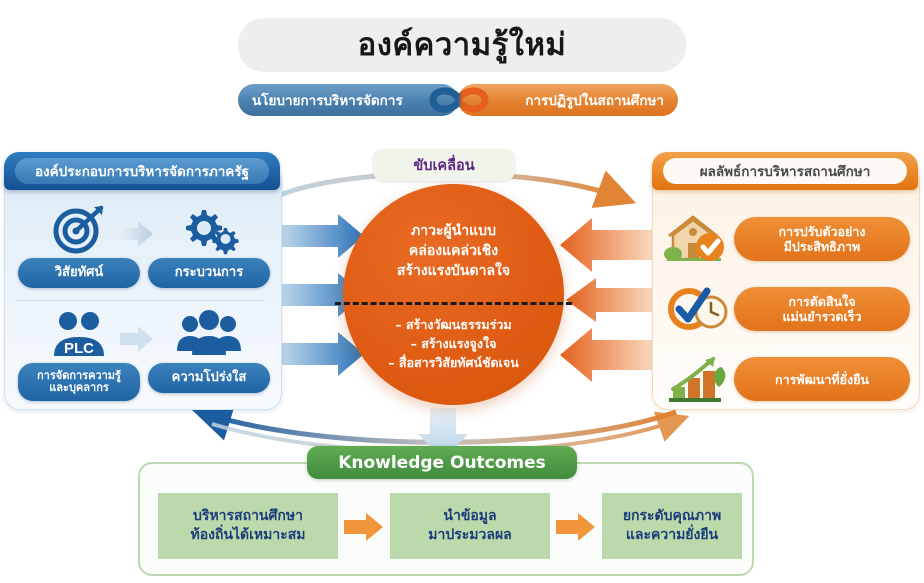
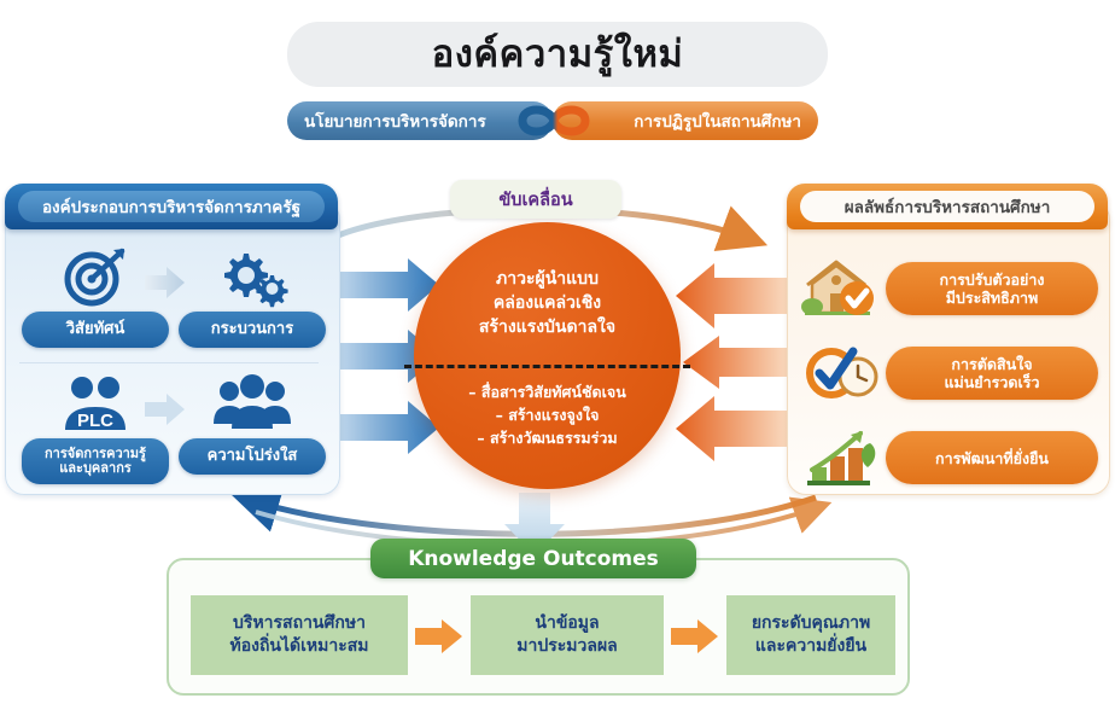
  องค์ความรู้ใหม่
  นโยบายการบริหารจัดการ
  การปฏิรูปในสถานศึกษา
  องค์ประกอบการบริหารจัดการภาครัฐ
  วิสัยทัศน์
  กระบวนการ
  PLC
  การจัดการความรู้
  และบุคลากร
  ความโปร่งใส
  ภาวะผู้นำแบบ
  คล่องแคล่วเชิง
  สร้างแรงบันดาลใจ
- – สร้างวัฒนธรรมร่วม
+ – สื่อสารวิสัยทัศน์ชัดเจน
  – สร้างแรงจูงใจ
- – สื่อสารวิสัยทัศน์ชัดเจน
+ – สร้างวัฒนธรรมร่วม
  ขับเคลื่อน
  ผลลัพธ์การบริหารสถานศึกษา
  การปรับตัวอย่าง
  มีประสิทธิภาพ
  การตัดสินใจ
  แม่นยำรวดเร็ว
  การพัฒนาที่ยั่งยืน
  Knowledge Outcomes
  บริหารสถานศึกษา
  ท้องถิ่นได้เหมาะสม
  นำข้อมูล
  มาประมวลผล
  ยกระดับคุณภาพ
  และความยั่งยืน
